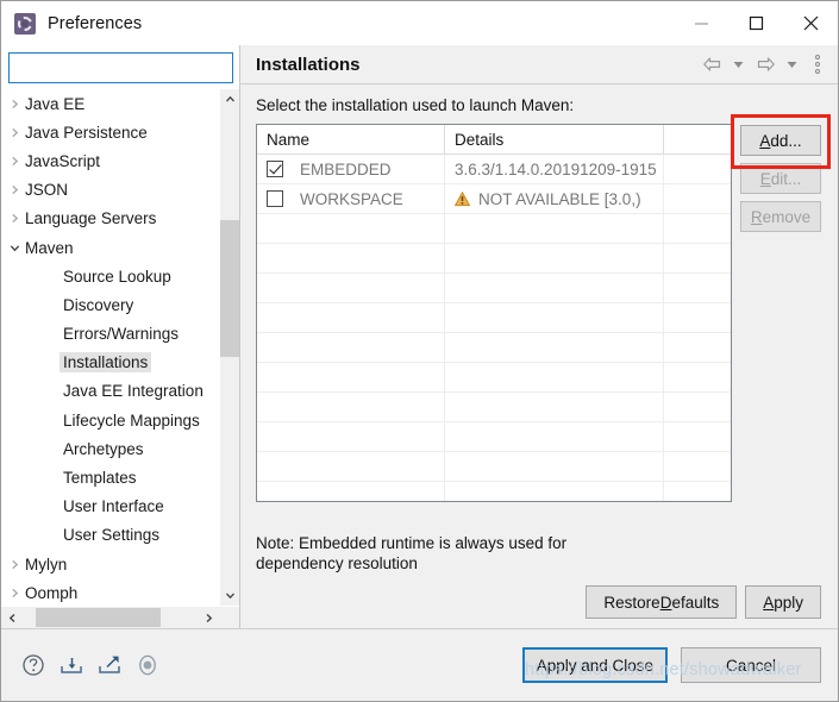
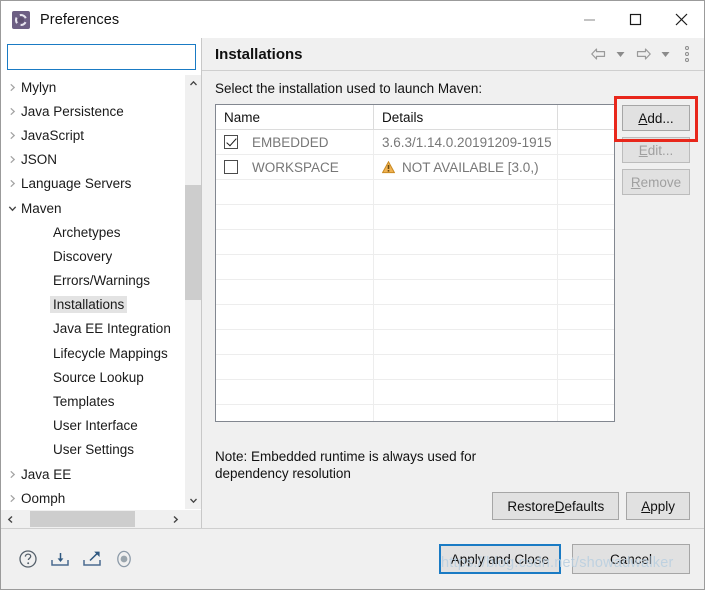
  Preferences
- Java EE
+ Mylyn
  Java Persistence
  JavaScript
  JSON
  Language Servers
  Maven
- Source Lookup
+ Archetypes
  Discovery
  Errors/Warnings
  Installations
  Java EE Integration
  Lifecycle Mappings
- Archetypes
+ Source Lookup
  Templates
  User Interface
  User Settings
- Mylyn
+ Java EE
  Oomph
  Installations
  Select the installation used to launch Maven:
  Name
  Details
  EMBEDDED
  3.6.3/1.14.0.20191209-1915
  WORKSPACE
  NOT AVAILABLE [3.0,)
  A
  dd...
  E
  dit...
  R
  emove
  Note: Embedded runtime is always used for
  dependency resolution
  Restore
  D
  efaults
  A
  pply
  Apply and Close
  Cancel
  https://blog.csdn.net/showadwalker
